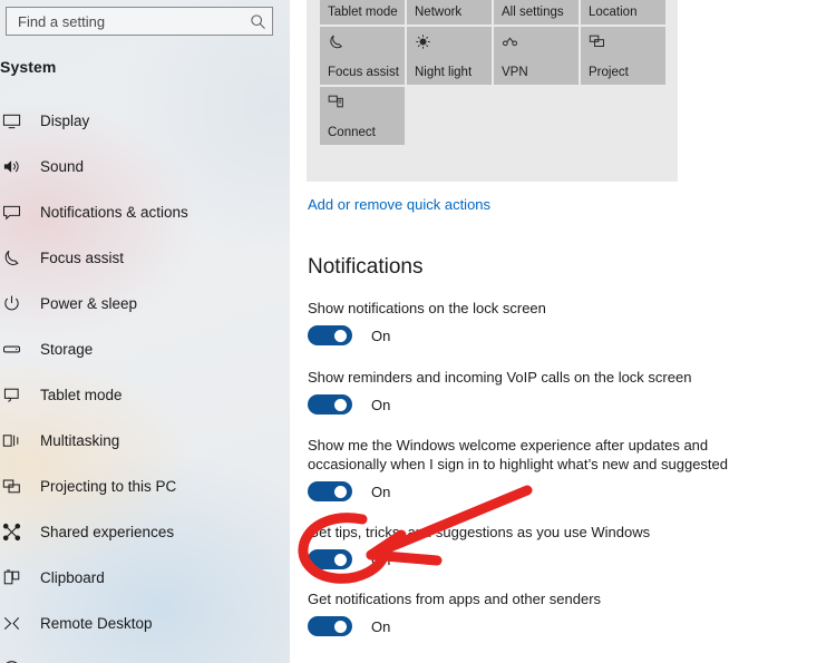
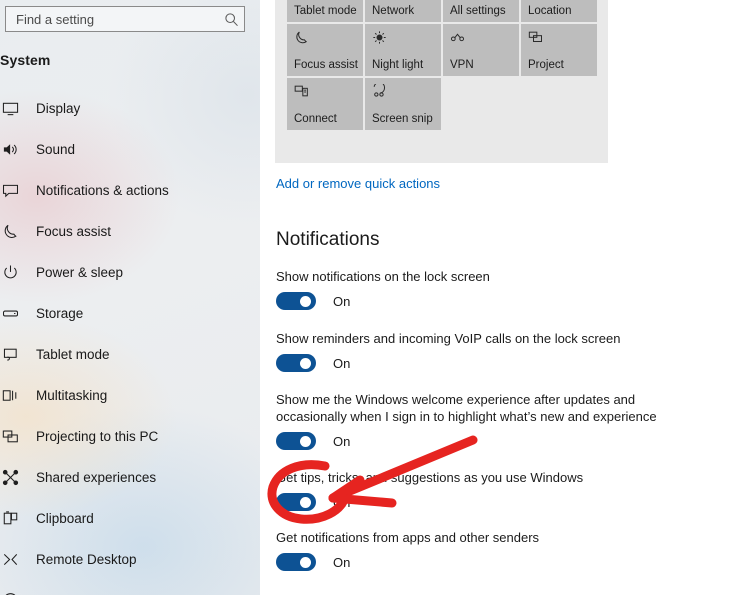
  Find a setting
  System
  Display
  Sound
  Notifications & actions
  Focus assist
  Power & sleep
  Storage
  Tablet mode
  Multitasking
  Projecting to this PC
  Shared experiences
  Clipboard
  Remote Desktop
  Tablet mode
  Network
  All settings
  Location
  Focus assist
  Night light
  VPN
  Project
  Connect
+ Screen snip
  Add or remove quick actions
  Notifications
  Show notifications on the lock screen
  On
  Show reminders and incoming VoIP calls on the lock screen
  On
- Show me the Windows welcome experience after updates and occasionally when I sign in to highlight what’s new and suggested
+ Show me the Windows welcome experience after updates and occasionally when I sign in to highlight what’s new and experience
  On
  et tips, tricks auggestions as you use Windows
  Get notifications from apps and other senders
  On
